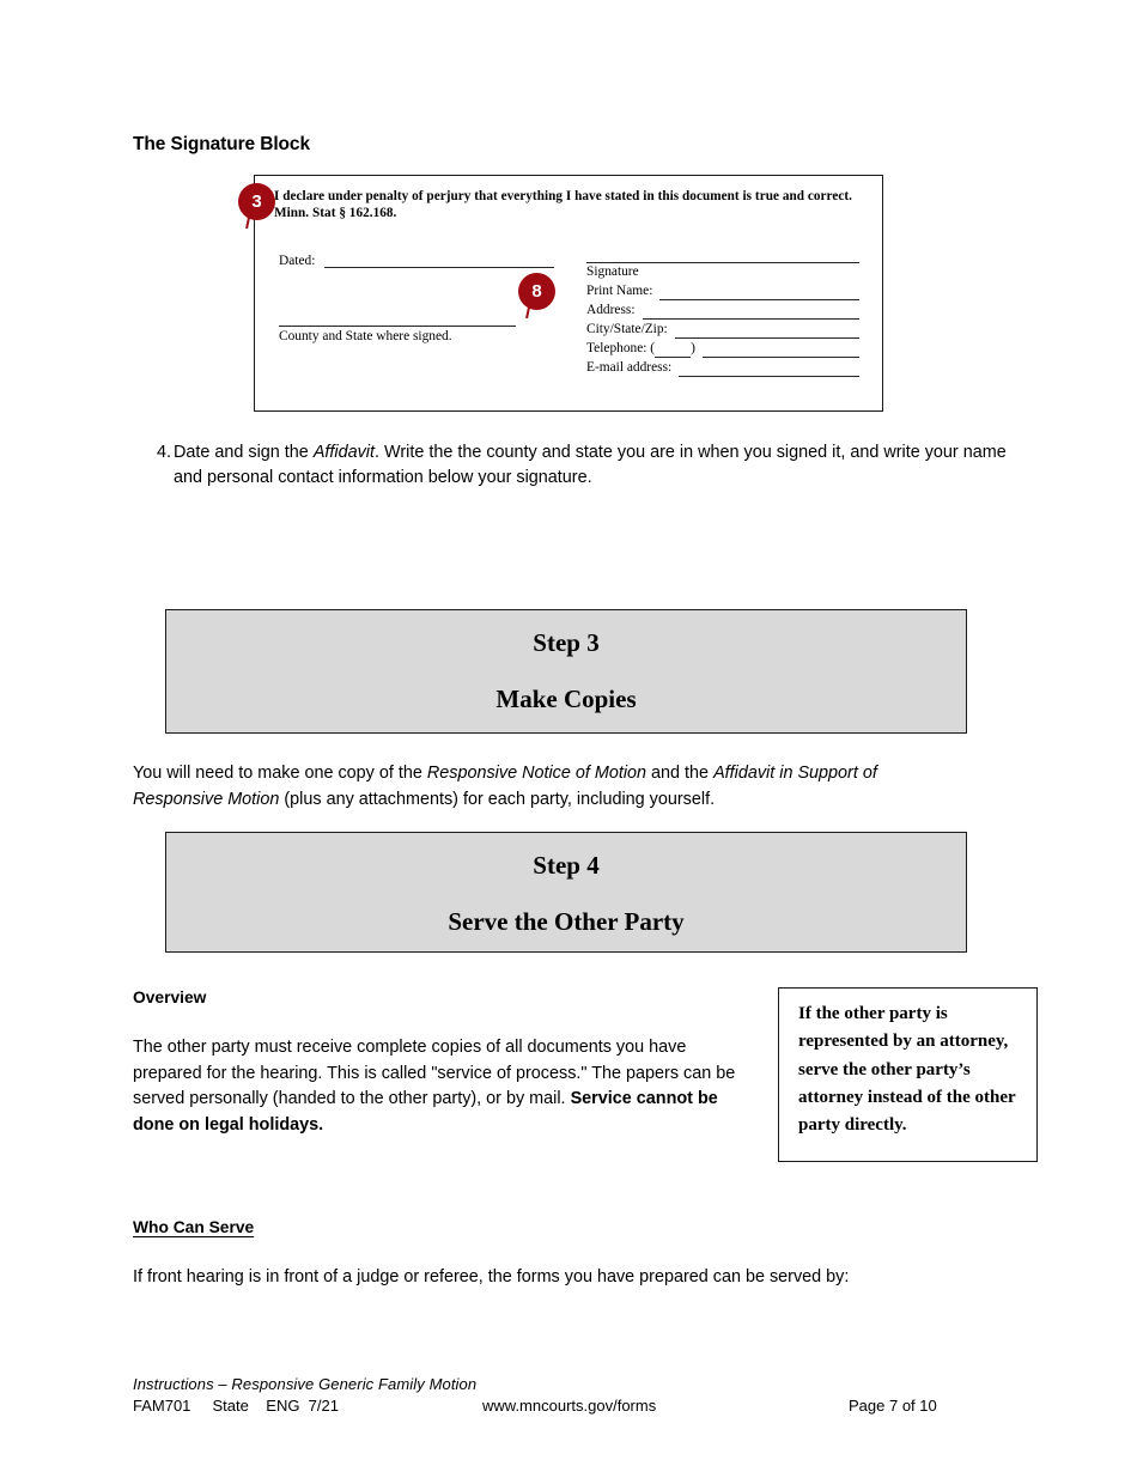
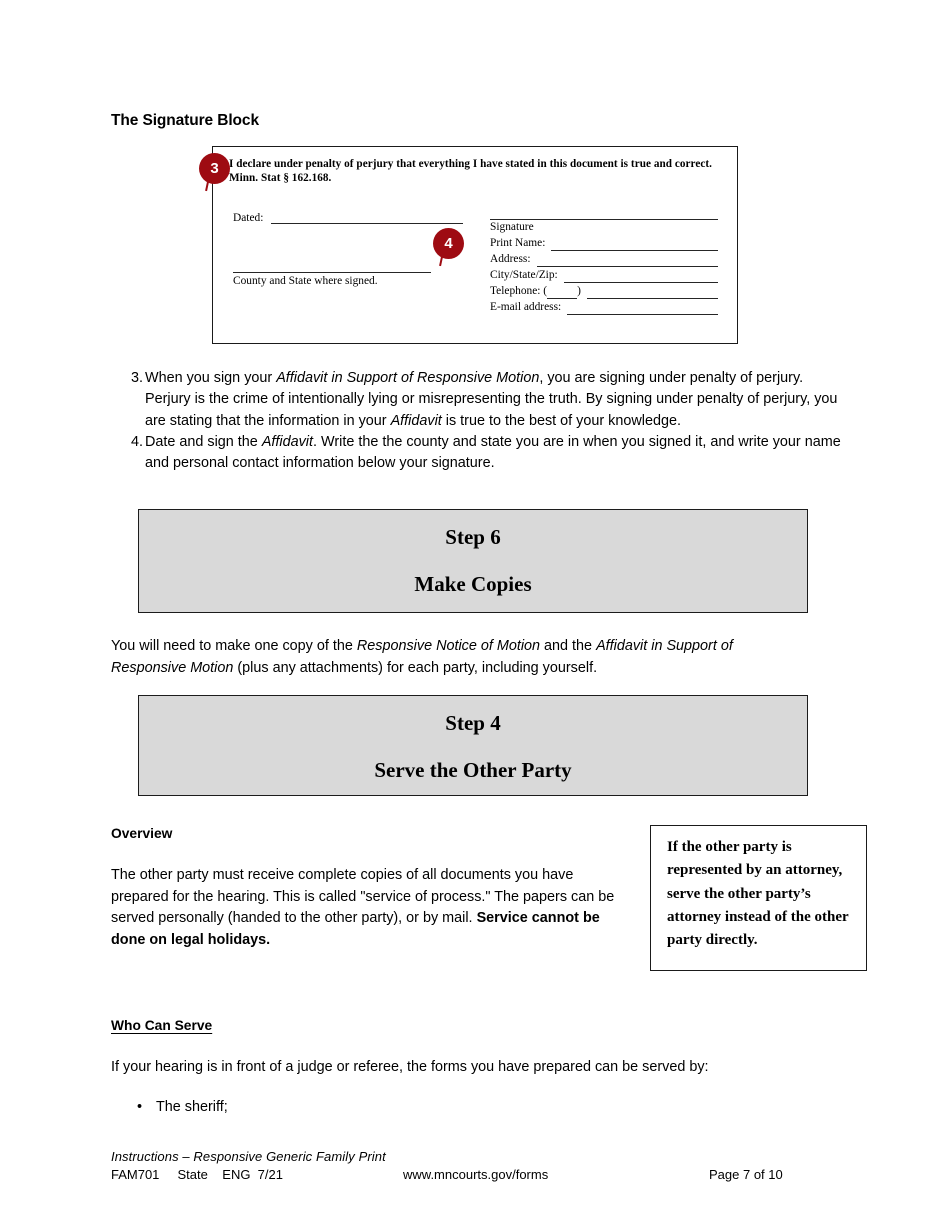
  The Signature Block
  I declare under penalty of perjury that everything I have stated in this document is true and correct. Minn. Stat § 162.168.
  Dated:
  County and State where signed.
  Signature
  Print Name:
  Address:
  City/State/Zip:
  Telephone: (
  )
  E-mail address:
  3
- 8
+ 4
+ 3.
+ When you sign your Affidavit in Support of Responsive Motion, you are signing under penalty of perjury. Perjury is the crime of intentionally lying or misrepresenting the truth. By signing under penalty of perjury, you are stating that the information in your Affidavit is true to the best of your knowledge.
  4.
  Date and sign the Affidavit. Write the the county and state you are in when you signed it, and write your name and personal contact information below your signature.
- Step 3
+ Step 6
  Make Copies
  You will need to make one copy of the Responsive Notice of Motion and the Affidavit in Support of Responsive Motion (plus any attachments) for each party, including yourself.
  Step 4
  Serve the Other Party
  Overview
  The other party must receive complete copies of all documents you have prepared for the hearing. This is called "service of process." The papers can be served personally (handed to the other party), or by mail. Service cannot be done on legal holidays.
  If the other party is represented by an attorney, serve the other party’s attorney instead of the other party directly.
  Who Can Serve
- If front hearing is in front of a judge or referee, the forms you have prepared can be served by:
+ If your hearing is in front of a judge or referee, the forms you have prepared can be served by:
+ •
+ The sheriff;
- Instructions – Responsive Generic Family Motion
+ Instructions – Responsive Generic Family Print
  FAM701 State ENG 7/21
  www.mncourts.gov/forms
  Page 7 of 10
